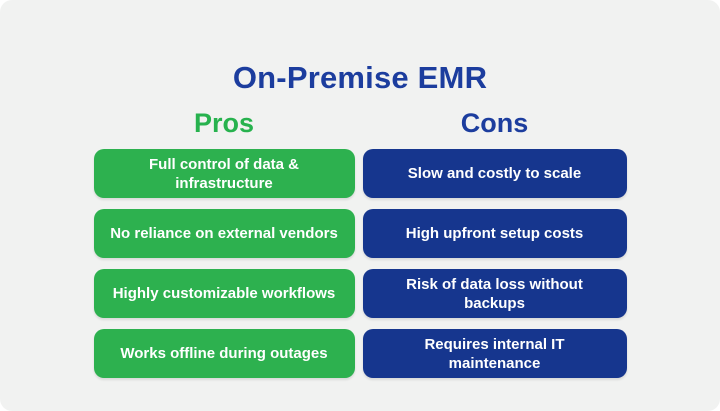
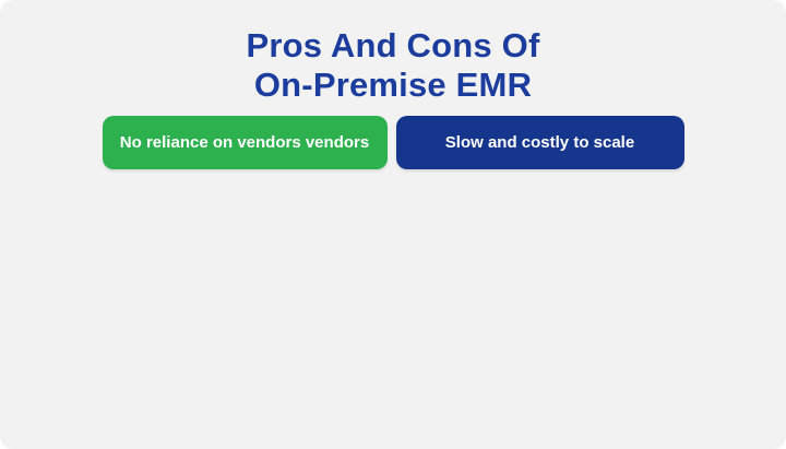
+ Pros And Cons Of
  On-Premise EMR
- Pros
- Full control of data & infrastructure
- No reliance on external vendors
+ No reliance on vendors vendors
- Highly customizable workflows
- Works offline during outages
- Cons
  Slow and costly to scale
- High upfront setup costs
- Risk of data loss without backups
- Requires internal IT maintenance
